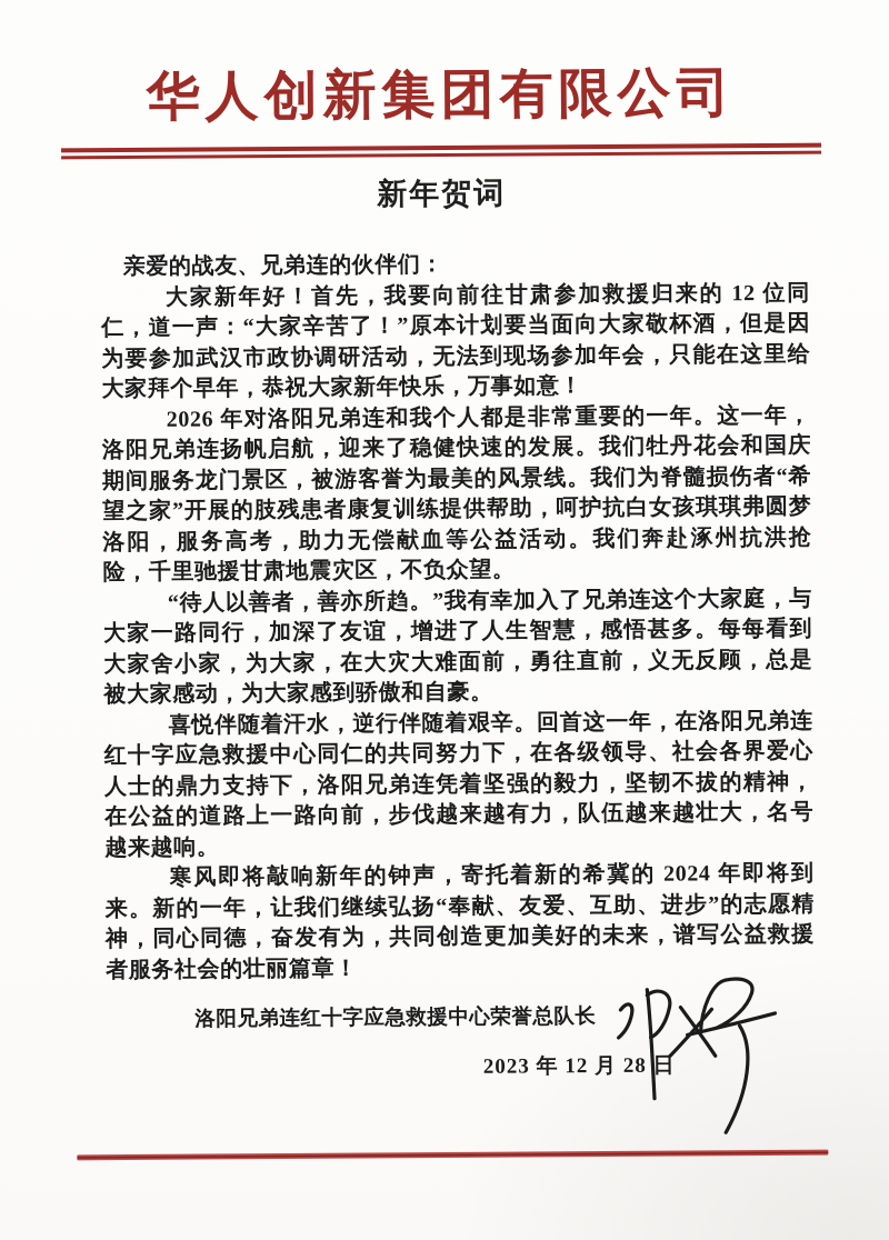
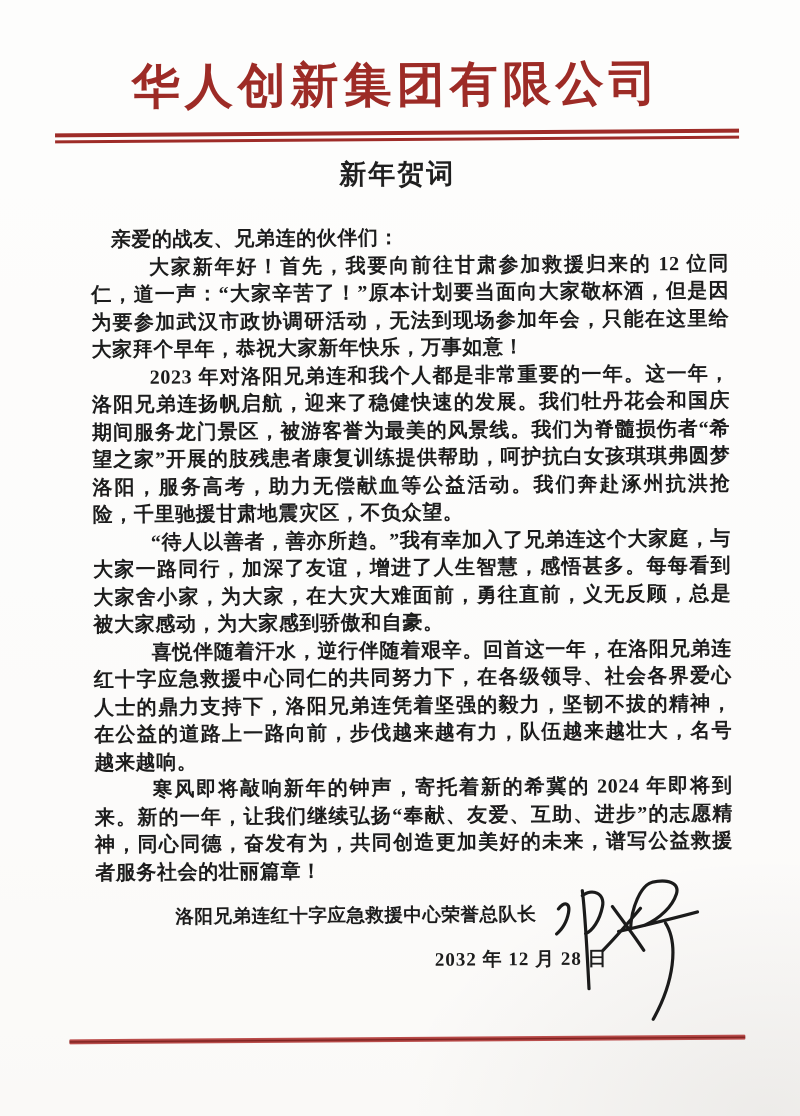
  华人创新集团有限公司
  新年贺词
  亲爱的战友、兄弟连的伙伴们：
  大家新年好！首先，我要向前往甘肃参加救援归来的 12 位同仁，道一声：“大家辛苦了！”原本计划要当面向大家敬杯酒，但是因为要参加武汉市政协调研活动，无法到现场参加年会，只能在这里给大家拜个早年，恭祝大家新年快乐，万事如意！
- 2026 年对洛阳兄弟连和我个人都是非常重要的一年。这一年，洛阳兄弟连扬帆启航，迎来了稳健快速的发展。我们牡丹花会和国庆期间服务龙门景区，被游客誉为最美的风景线。我们为脊髓损伤者“希望之家”开展的肢残患者康复训练提供帮助，呵护抗白女孩琪琪弗圆梦洛阳，服务高考，助力无偿献血等公益活动。我们奔赴涿州抗洪抢险，千里驰援甘肃地震灾区，不负众望。
+ 2023 年对洛阳兄弟连和我个人都是非常重要的一年。这一年，洛阳兄弟连扬帆启航，迎来了稳健快速的发展。我们牡丹花会和国庆期间服务龙门景区，被游客誉为最美的风景线。我们为脊髓损伤者“希望之家”开展的肢残患者康复训练提供帮助，呵护抗白女孩琪琪弗圆梦洛阳，服务高考，助力无偿献血等公益活动。我们奔赴涿州抗洪抢险，千里驰援甘肃地震灾区，不负众望。
  “待人以善者，善亦所趋。”我有幸加入了兄弟连这个大家庭，与大家一路同行，加深了友谊，增进了人生智慧，感悟甚多。每每看到大家舍小家，为大家，在大灾大难面前，勇往直前，义无反顾，总是被大家感动，为大家感到骄傲和自豪。
  喜悦伴随着汗水，逆行伴随着艰辛。回首这一年，在洛阳兄弟连红十字应急救援中心同仁的共同努力下，在各级领导、社会各界爱心人士的鼎力支持下，洛阳兄弟连凭着坚强的毅力，坚韧不拔的精神，在公益的道路上一路向前，步伐越来越有力，队伍越来越壮大，名号越来越响。
  寒风即将敲响新年的钟声，寄托着新的希冀的 2024 年即将到来。新的一年，让我们继续弘扬“奉献、友爱、互助、进步”的志愿精神，同心同德，奋发有为，共同创造更加美好的未来，谱写公益救援者服务社会的壮丽篇章！
  洛阳兄弟连红十字应急救援中心荣誉总队长
- 2023 年 12 月 28 日
+ 2032 年 12 月 28 日
